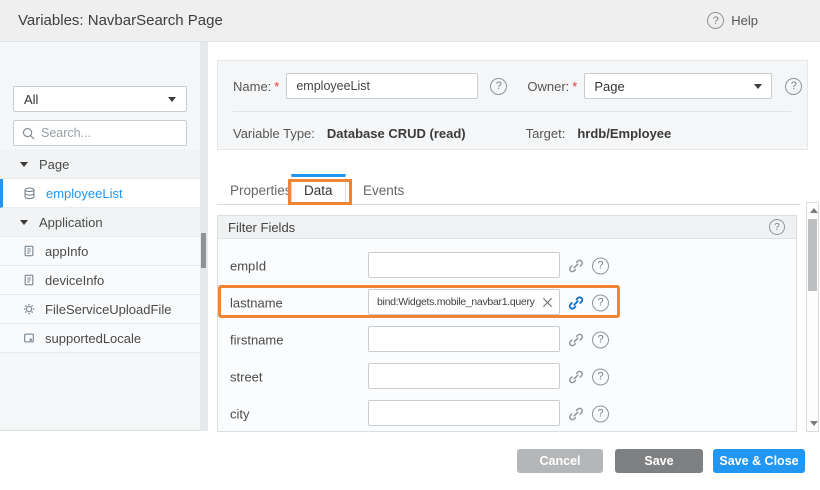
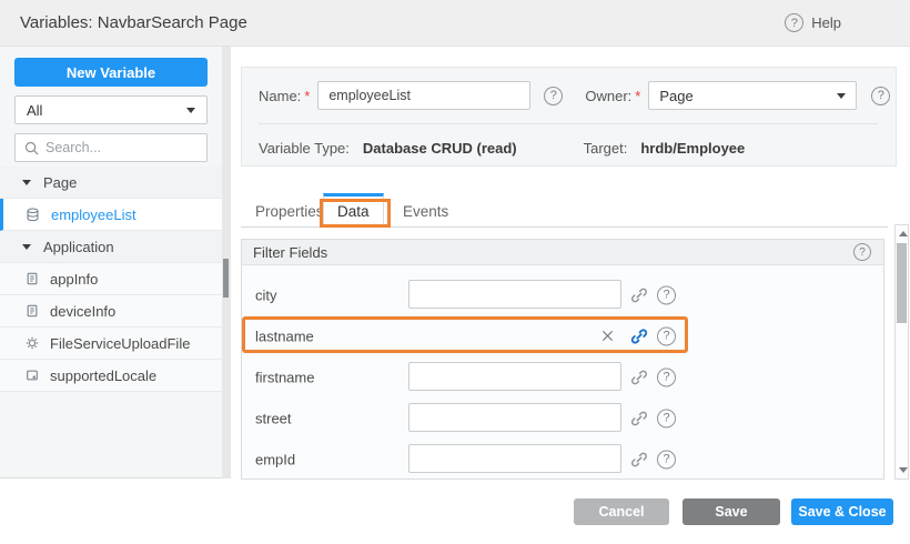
  Variables: NavbarSearch Page
  Help
+ New Variable
  All
  Search...
  Page
  employeeList
  Application
  appInfo
  deviceInfo
  FileServiceUploadFile
  supportedLocale
  Name:
  *
  employeeList
  Owner:
  *
  Page
  Variable Type:
  Database CRUD (read)
  Target:
  hrdb/Employee
  Properties
  Data
  Events
  Filter Fields
- empId
+ city
  lastname
- bind:Widgets.mobile_navbar1.query
  firstname
  street
- city
+ empId
  Cancel
  Save
  Save & Close
